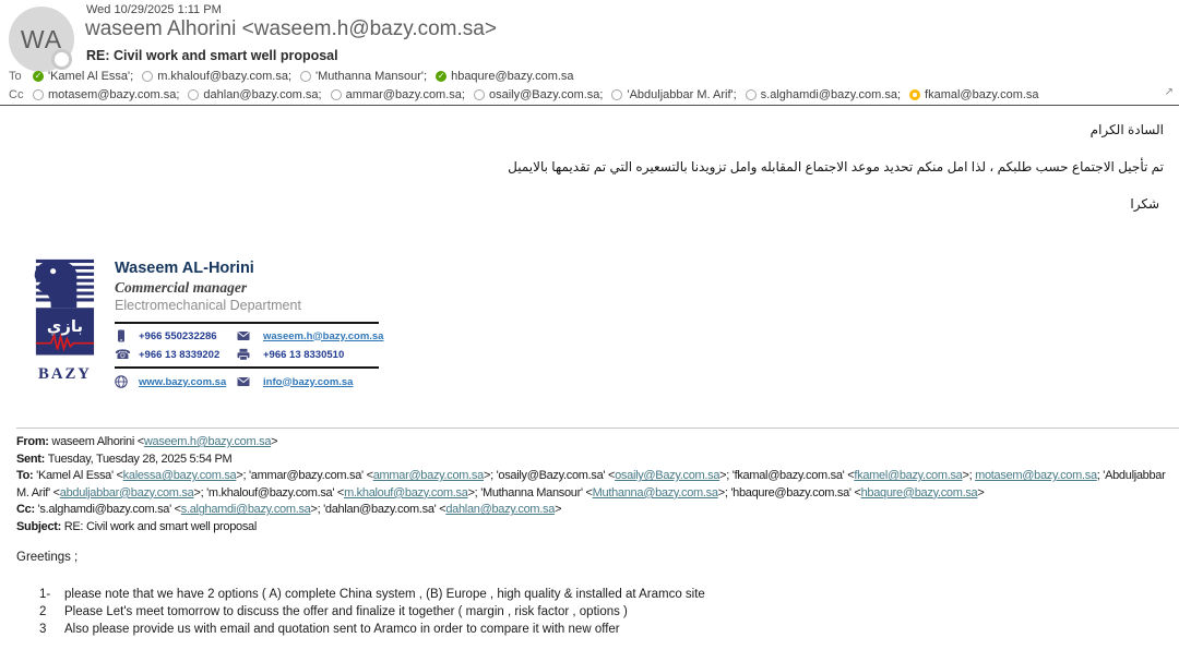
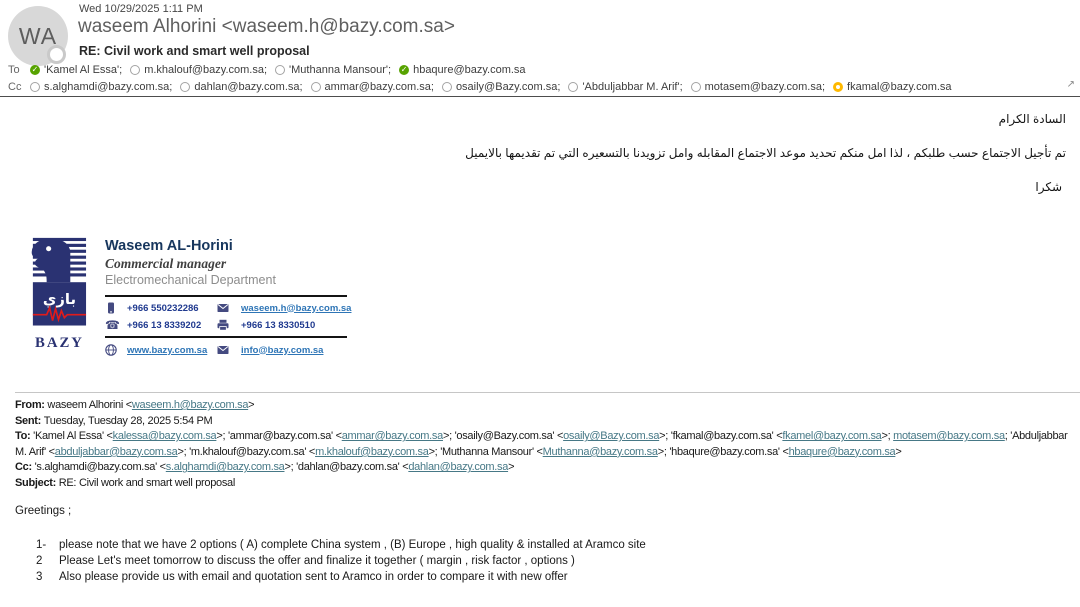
  WA
  Wed 10/29/2025 1:11 PM
  waseem Alhorini <waseem.h@bazy.com.sa>
  RE: Civil work and smart well proposal
  To
  'Kamel Al Essa';
  m.khalouf@bazy.com.sa;
  'Muthanna Mansour';
  hbaqure@bazy.com.sa
  Cc
- motasem@bazy.com.sa;
+ s.alghamdi@bazy.com.sa;
  dahlan@bazy.com.sa;
  ammar@bazy.com.sa;
  osaily@Bazy.com.sa;
  'Abduljabbar M. Arif';
- s.alghamdi@bazy.com.sa;
+ motasem@bazy.com.sa;
  fkamal@bazy.com.sa
  ↗
  السادة الكرام
  تم تأجيل الاجتماع حسب طلبكم ، لذا امل منكم تحديد موعد الاجتماع المقابله وامل تزويدنا بالتسعيره التي تم تقديمها بالايميل
  شكرا
  بازي
  BAZY
  Waseem AL-Horini
  Commercial manager
  Electromechanical Department
  +966 550232286
  waseem.h@bazy.com.sa
  ☎
  +966 13 8339202
  +966 13 8330510
  www.bazy.com.sa
  info@bazy.com.sa
  From: waseem Alhorini <waseem.h@bazy.com.sa>
  Sent: Tuesday, Tuesday 28, 2025 5:54 PM
  To: 'Kamel Al Essa' <kalessa@bazy.com.sa>; 'ammar@bazy.com.sa' <ammar@bazy.com.sa>; 'osaily@Bazy.com.sa' <osaily@Bazy.com.sa>; 'fkamal@bazy.com.sa' <fkamel@bazy.com.sa>; motasem@bazy.com.sa; 'Abduljabbar M. Arif' <abduljabbar@bazy.com.sa>; 'm.khalouf@bazy.com.sa' <m.khalouf@bazy.com.sa>; 'Muthanna Mansour' <Muthanna@bazy.com.sa>; 'hbaqure@bazy.com.sa' <hbaqure@bazy.com.sa>
  Cc: 's.alghamdi@bazy.com.sa' <s.alghamdi@bazy.com.sa>; 'dahlan@bazy.com.sa' <dahlan@bazy.com.sa>
  Subject: RE: Civil work and smart well proposal
  Greetings ;
  1-
  please note that we have 2 options ( A) complete China system , (B) Europe , high quality & installed at Aramco site
  2
  Please Let's meet tomorrow to discuss the offer and finalize it together ( margin , risk factor , options )
  3
  Also please provide us with email and quotation sent to Aramco in order to compare it with new offer
